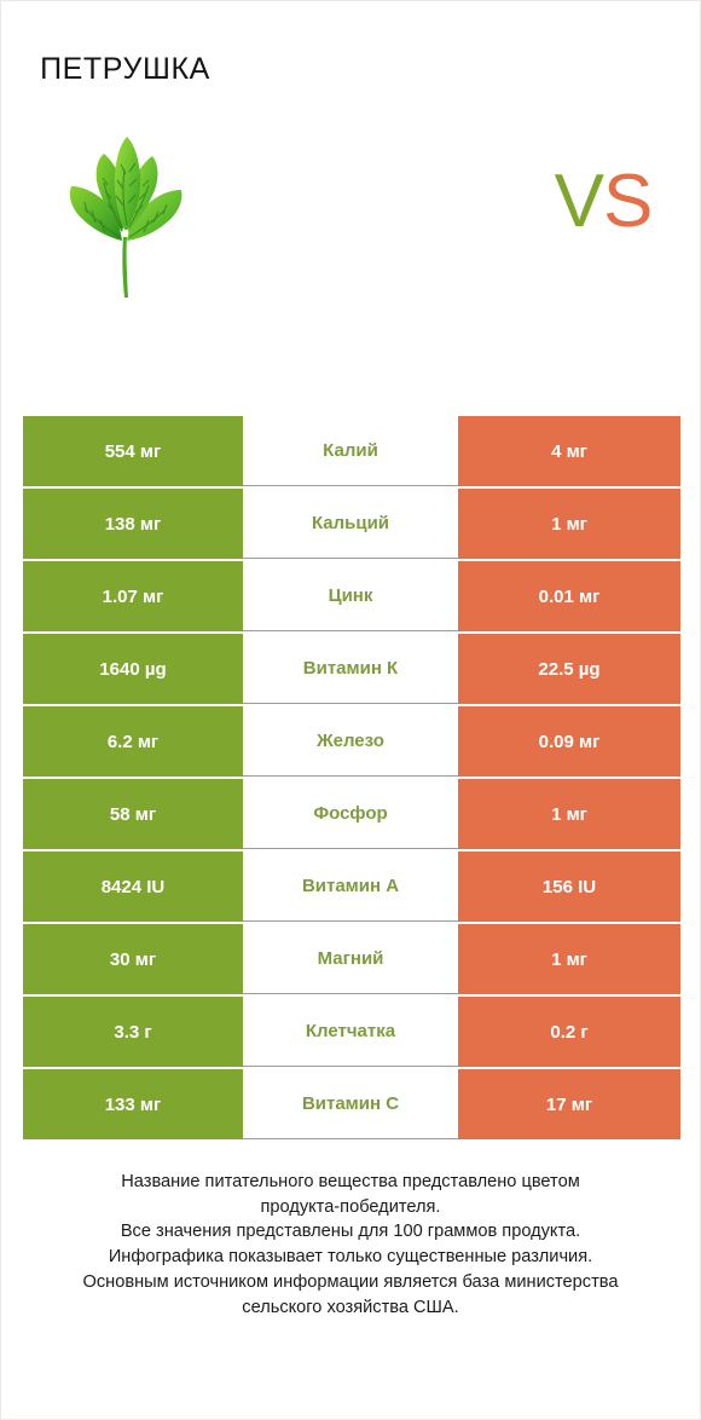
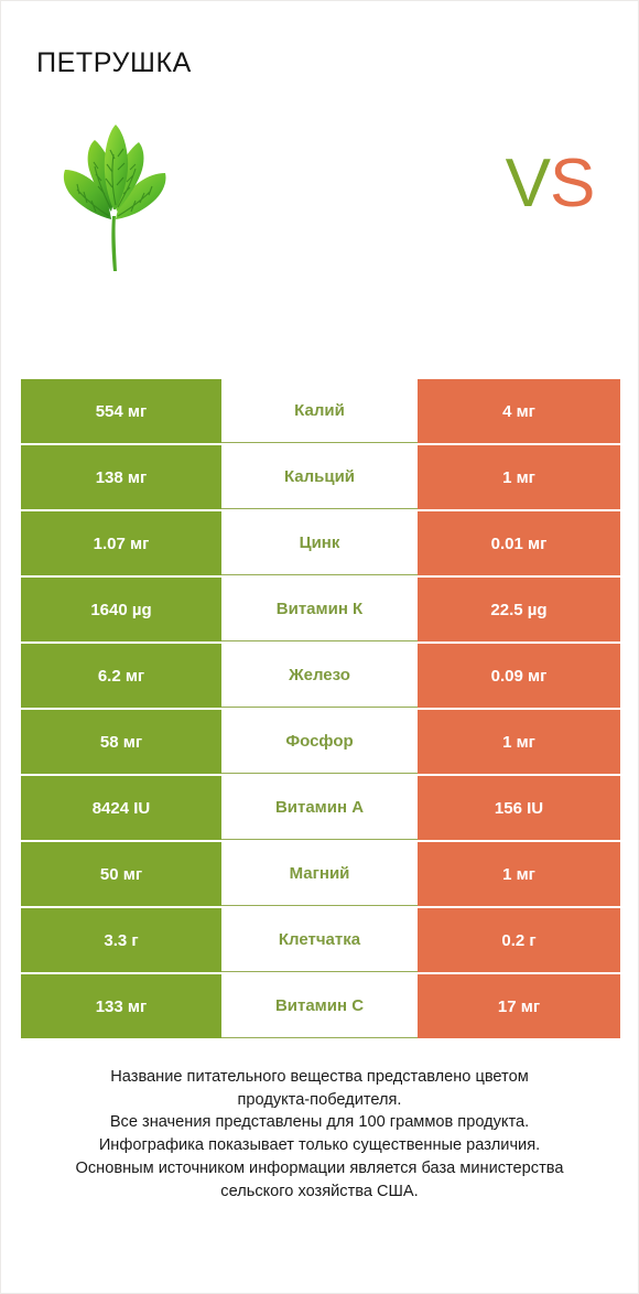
  ПЕТРУШКА
  VS
  554 мг
  Калий
  4 мг
  138 мг
  Кальций
  1 мг
  1.07 мг
  Цинк
  0.01 мг
  1640 µg
  Витамин К
  22.5 µg
  6.2 мг
  Железо
  0.09 мг
  58 мг
  Фосфор
  1 мг
  8424 IU
  Витамин А
  156 IU
- 30 мг
+ 50 мг
  Магний
  1 мг
  3.3 г
  Клетчатка
  0.2 г
  133 мг
  Витамин С
  17 мг
  Название питательного вещества представлено цветом
  продукта-победителя.
  Все значения представлены для 100 граммов продукта.
  Инфографика показывает только существенные различия.
  Основным источником информации является база министерства
  сельского хозяйства США.
